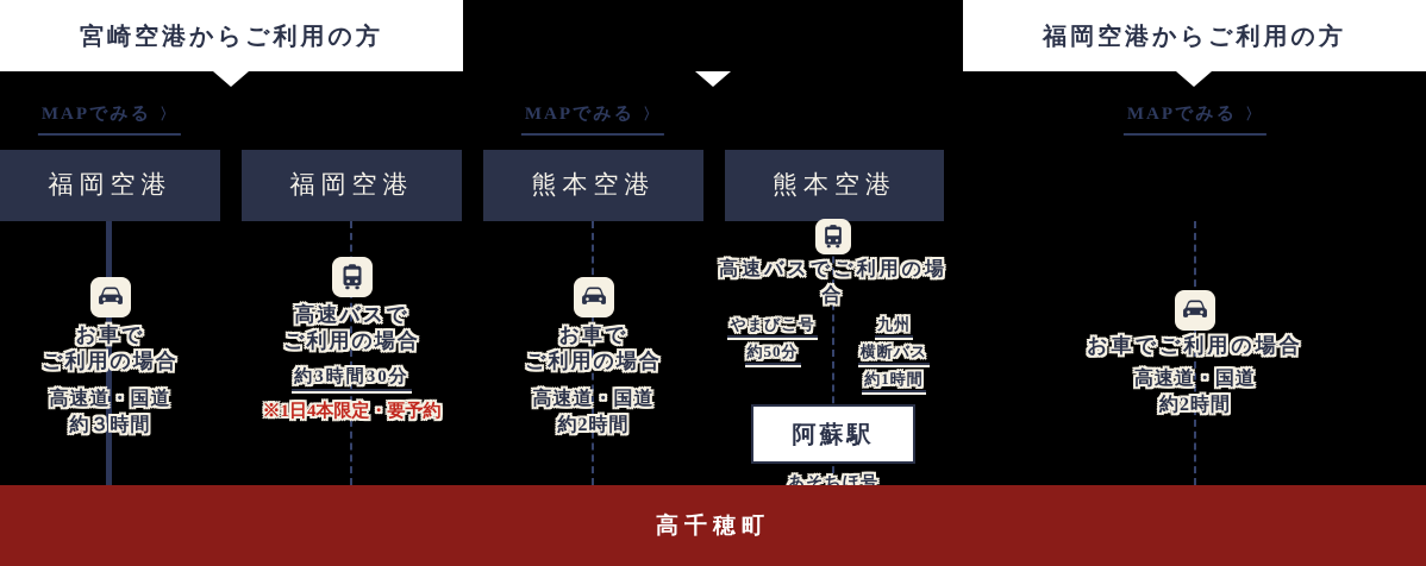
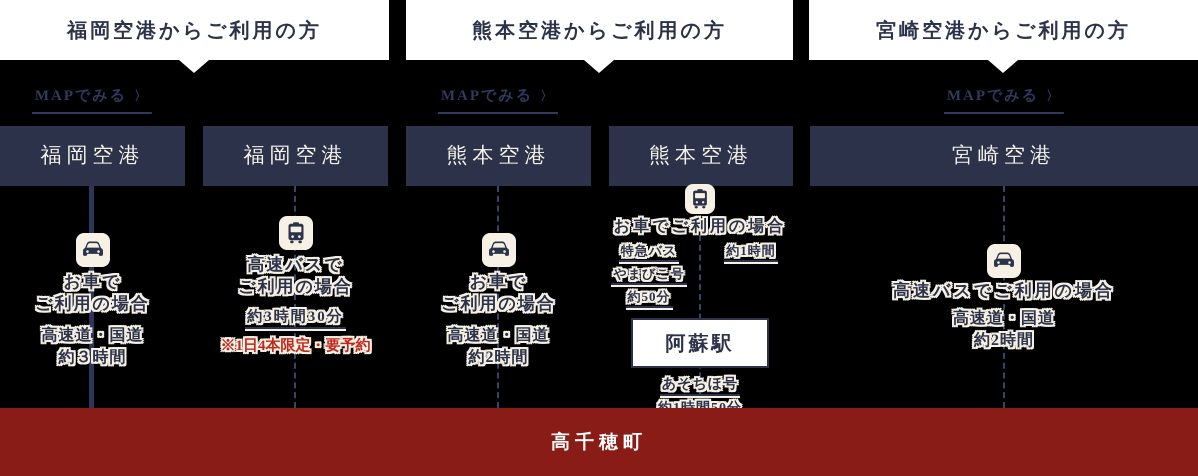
- 宮崎空港からご利用の方
+ 福岡空港からご利用の方
+ 熊本空港からご利用の方
- 福岡空港からご利用の方
+ 宮崎空港からご利用の方
  MAPでみる 〉
  MAPでみる 〉
  MAPでみる 〉
  福岡空港
  福岡空港
  熊本空港
  熊本空港
+ 宮崎空港
  お車で
  ご利用の場合
  高速道・国道
  約３時間
  高速バスで
  ご利用の場合
  約3時間30分
  ※1日4本限定・要予約
  お車で
  ご利用の場合
  高速道・国道
  約2時間
- 高速バスでご利用の場合
+ お車でご利用の場合
+ 特急バス
  やまびこ号
  約50分
- 九州
- 横断バス
  約1時間
  阿蘇駅
  あそちほ号
- お車でご利用の場合
+ 高速バスでご利用の場合
  高速道・国道
  約2時間
  高千穂町
